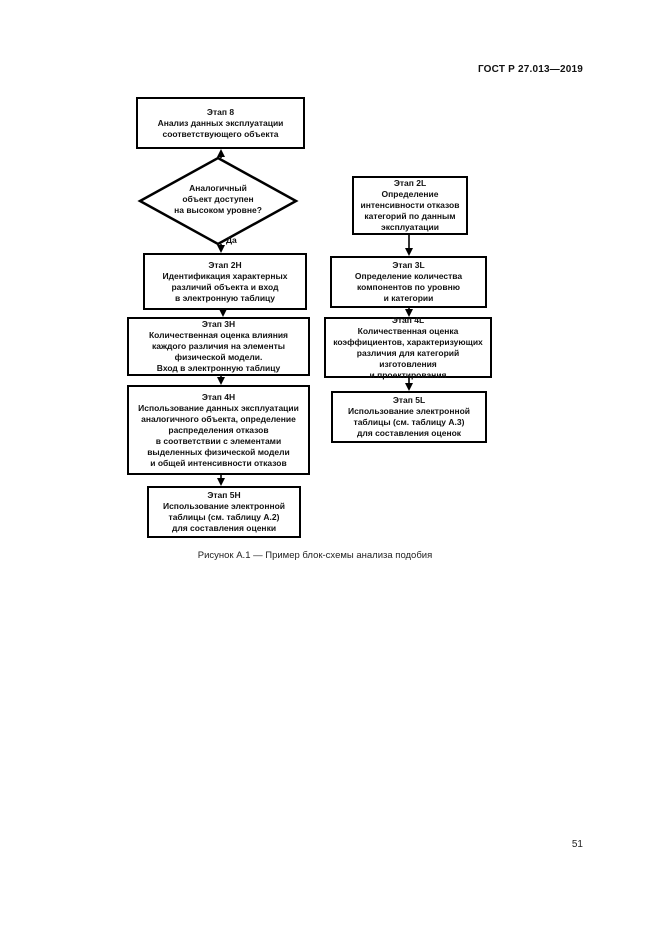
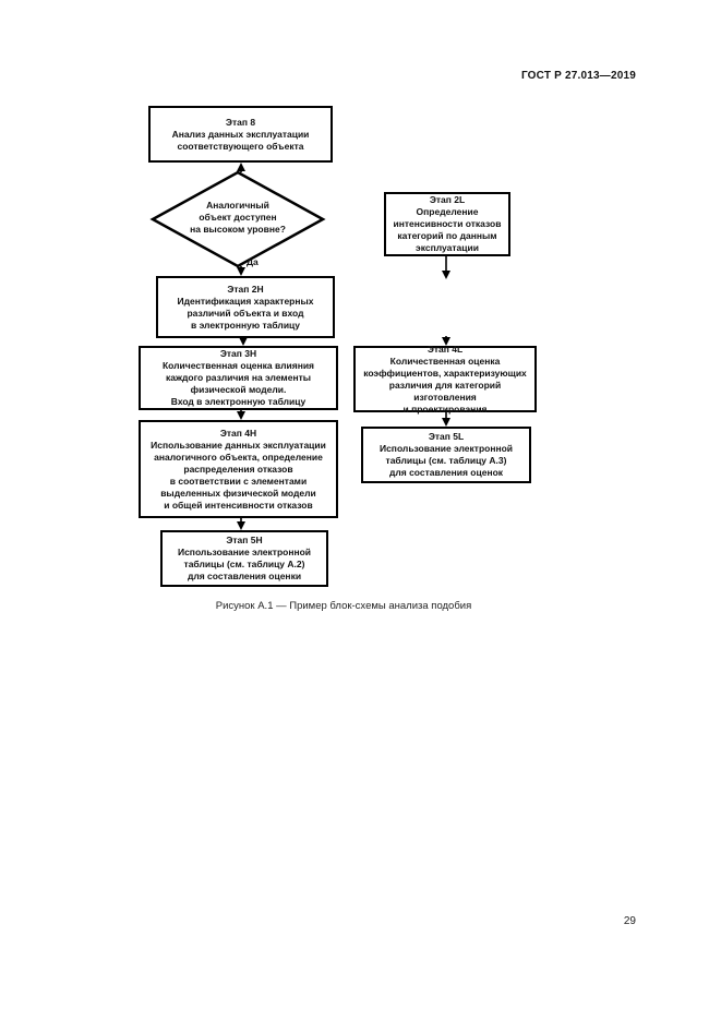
  ГОСТ Р 27.013—2019
  Этап 8
  Анализ данных эксплуатации
  соответствующего объекта
  Аналогичный
  объект доступен
  на высоком уровне?
  Да
  Этап 2Н
  Идентификация характерных
  различий объекта и вход
  в электронную таблицу
  Этап 3Н
  Количественная оценка влияния
  каждого различия на элементы
  физической модели.
  Вход в электронную таблицу
  Этап 4Н
  Использование данных эксплуатации
  аналогичного объекта, определение
  распределения отказов
  в соответствии с элементами
  выделенных физической модели
  и общей интенсивности отказов
  Этап 5Н
  Использование электронной
  таблицы (см. таблицу А.2)
  для составления оценки
  Этап 2L
  Определение
  интенсивности отказов
  категорий по данным
  эксплуатации
- Этап 3L
- Определение количества
- компонентов по уровню
- и категории
  Этап 4L
  Количественная оценка
  коэффициентов, характеризующих
  различия для категорий изготовления
  и проектирования
  Этап 5L
  Использование электронной
  таблицы (см. таблицу А.3)
  для составления оценок
  Рисунок А.1 — Пример блок-схемы анализа подобия
- 51
+ 29
